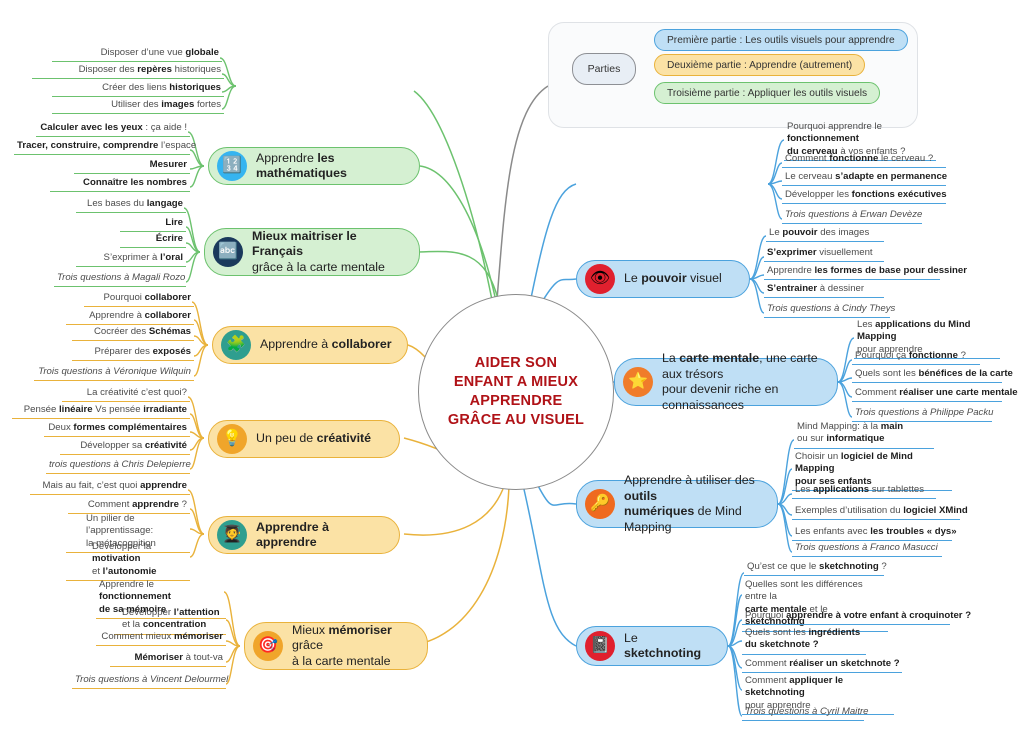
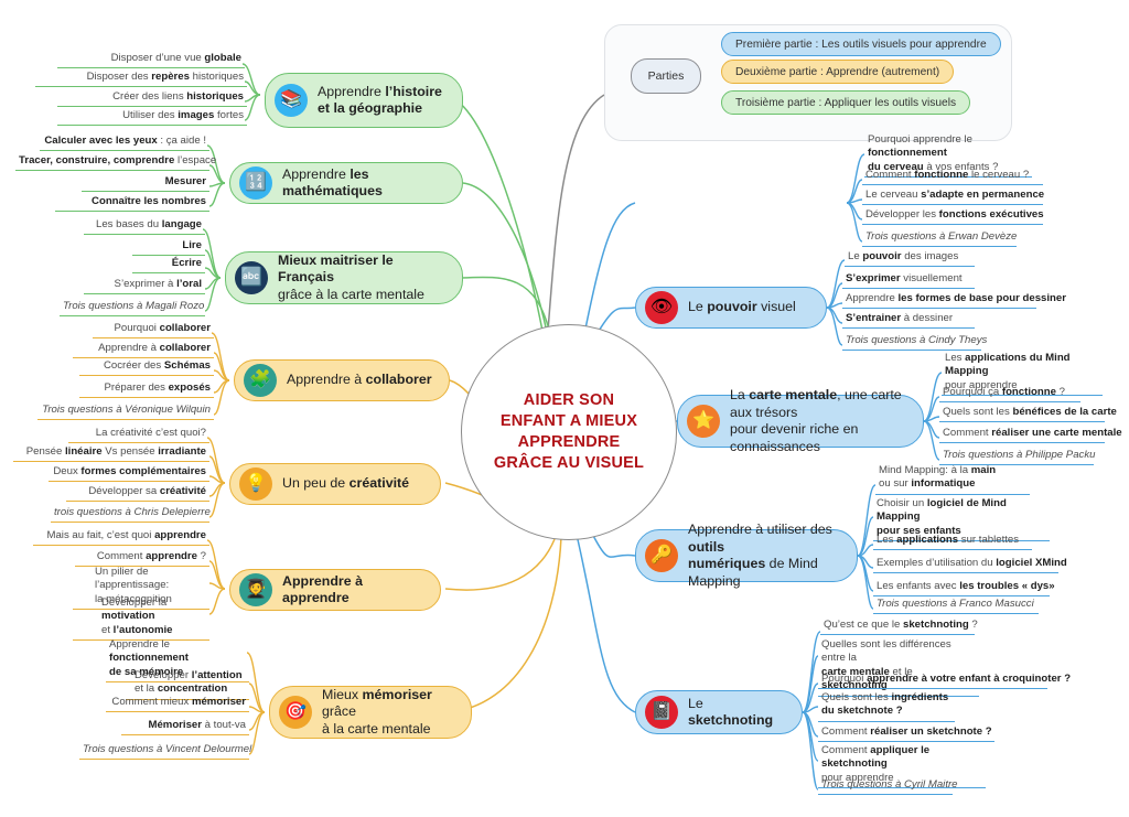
  AIDER SON
  ENFANT A MIEUX
  APPRENDRE
  GRÂCE AU VISUEL
  Parties
  Première partie : Les outils visuels pour apprendre
  Deuxième partie : Apprendre (autrement)
  Troisième partie : Appliquer les outils visuels
+ 📚
+ Apprendre l’histoire
+ et la géographie
  🔢
  Apprendre les mathématiques
  🔤
  Mieux maitriser le Français
  grâce à la carte mentale
  🧩
  Apprendre à collaborer
  💡
  Un peu de créativité
  🧑‍🎓
  Apprendre à apprendre
  🎯
  Mieux mémoriser grâce
  à la carte mentale
  👁
  Le pouvoir visuel
  ⭐
  La carte mentale, une carte aux trésors
  pour devenir riche en connaissances
  🔑
  Apprendre à utiliser des outils
  numériques de Mind Mapping
  📓
  Le sketchnoting
  Disposer d’une vue globale
  Disposer des repères historiques
  Créer des liens historiques
  Utiliser des images fortes
  Calculer avec les yeux : ça aide !
  Tracer, construire, comprendre l’espace
  Mesurer
  Connaître les nombres
  Les bases du langage
  Lire
  Écrire
  S’exprimer à l’oral
  Trois questions à Magali Rozo
  Pourquoi collaborer
  Apprendre à collaborer
  Cocréer des Schémas
  Préparer des exposés
  Trois questions à Véronique Wilquin
  La créativité c’est quoi?
  Pensée linéaire Vs pensée irradiante
  Deux formes complémentaires
  Développer sa créativité
  trois questions à Chris Delepierre
  Mais au fait, c’est quoi apprendre
  Comment apprendre ?
  Un pilier de l’apprentissage:
  la métacognition
  Développer la motivation
  et l’autonomie
  Apprendre le fonctionnement
  de sa mémoire
  Développer l’attention
  et la concentration
  Comment mieux mémoriser
  Mémoriser à tout-va
  Trois questions à Vincent Delourmel
  Pourquoi apprendre le fonctionnement
  du cerveau à vos enfants ?
  Comment fonctionne le cerveau ?
  Le cerveau s’adapte en permanence
  Développer les fonctions exécutives
  Trois questions à Erwan Devèze
  Le pouvoir des images
  S’exprimer visuellement
  Apprendre les formes de base pour dessiner
  S’entrainer à dessiner
  Trois questions à Cindy Theys
  Les applications du Mind Mapping
  pour apprendre
  Pourquoi ça fonctionne ?
  Quels sont les bénéfices de la carte
  Comment réaliser une carte mentale
  Trois questions à Philippe Packu
  Mind Mapping: à la main
  ou sur informatique
  Choisir un logiciel de Mind Mapping
  pour ses enfants
  Les applications sur tablettes
  Exemples d’utilisation du logiciel XMind
  Les enfants avec les troubles « dys»
  Trois questions à Franco Masucci
  Qu’est ce que le sketchnoting ?
  Quelles sont les différences entre la
  carte mentale et le sketchnoting
  Pourquoi apprendre à votre enfant à croquinoter ?
  Quels sont les ingrédients
  du sketchnote ?
  Comment réaliser un sketchnote ?
  Comment appliquer le sketchnoting
  pour apprendre
  Trois questions à Cyril Maitre
